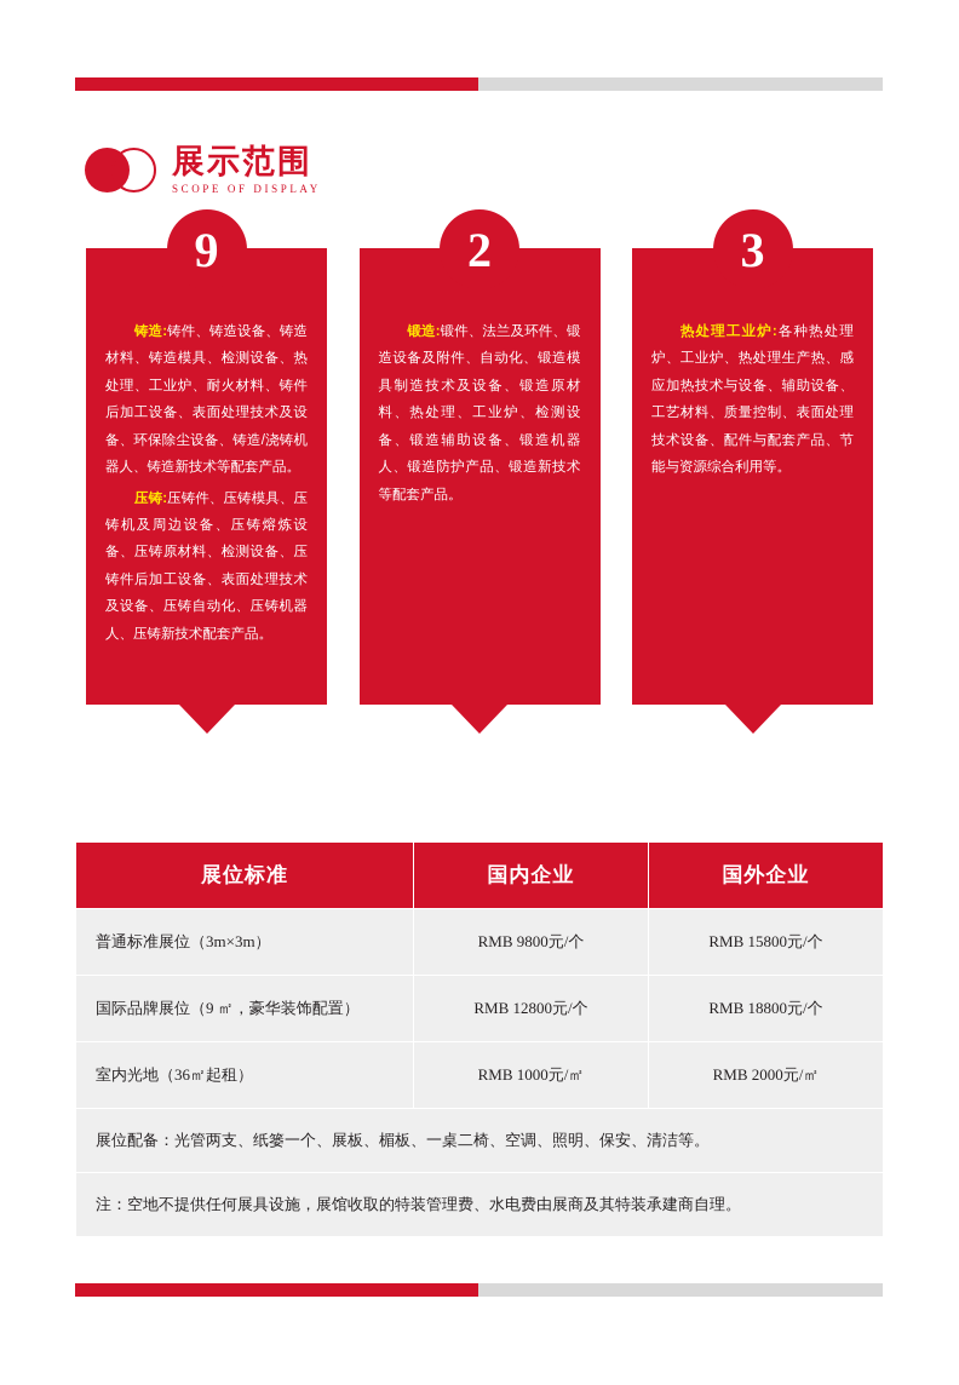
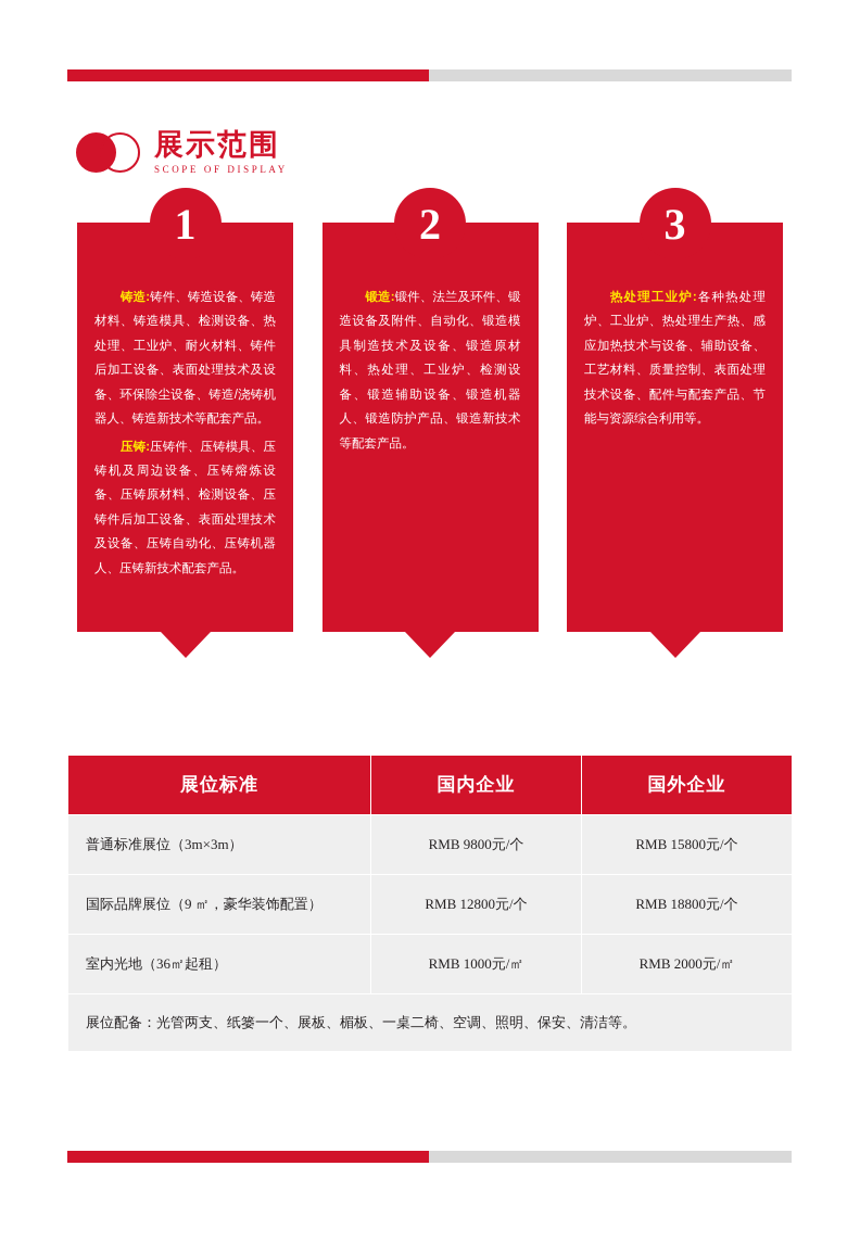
  展示范围
  SCOPE OF DISPLAY
- 9
+ 1
  铸造:铸件、铸造设备、铸造材料、铸造模具、检测设备、热处理、工业炉、耐火材料、铸件后加工设备、表面处理技术及设备、环保除尘设备、铸造/浇铸机器人、铸造新技术等配套产品。
  压铸:压铸件、压铸模具、压铸机及周边设备、压铸熔炼设备、压铸原材料、检测设备、压铸件后加工设备、表面处理技术及设备、压铸自动化、压铸机器人、压铸新技术配套产品。
  2
  锻造:锻件、法兰及环件、锻造设备及附件、自动化、锻造模具制造技术及设备、锻造原材料、热处理、工业炉、检测设备、锻造辅助设备、锻造机器人、锻造防护产品、锻造新技术等配套产品。
  3
  热处理工业炉:各种热处理炉、工业炉、热处理生产热、感应加热技术与设备、辅助设备、工艺材料、质量控制、表面处理技术设备、配件与配套产品、节能与资源综合利用等。
  展位标准	国内企业	国外企业
  普通标准展位（3m×3m）	RMB 9800元/个	RMB 15800元/个
  国际品牌展位（9 ㎡，豪华装饰配置）	RMB 12800元/个	RMB 18800元/个
  室内光地（36㎡起租）	RMB 1000元/㎡	RMB 2000元/㎡
  展位配备：光管两支、纸篓一个、展板、楣板、一桌二椅、空调、照明、保安、清洁等。
- 注：空地不提供任何展具设施，展馆收取的特装管理费、水电费由展商及其特装承建商自理。
